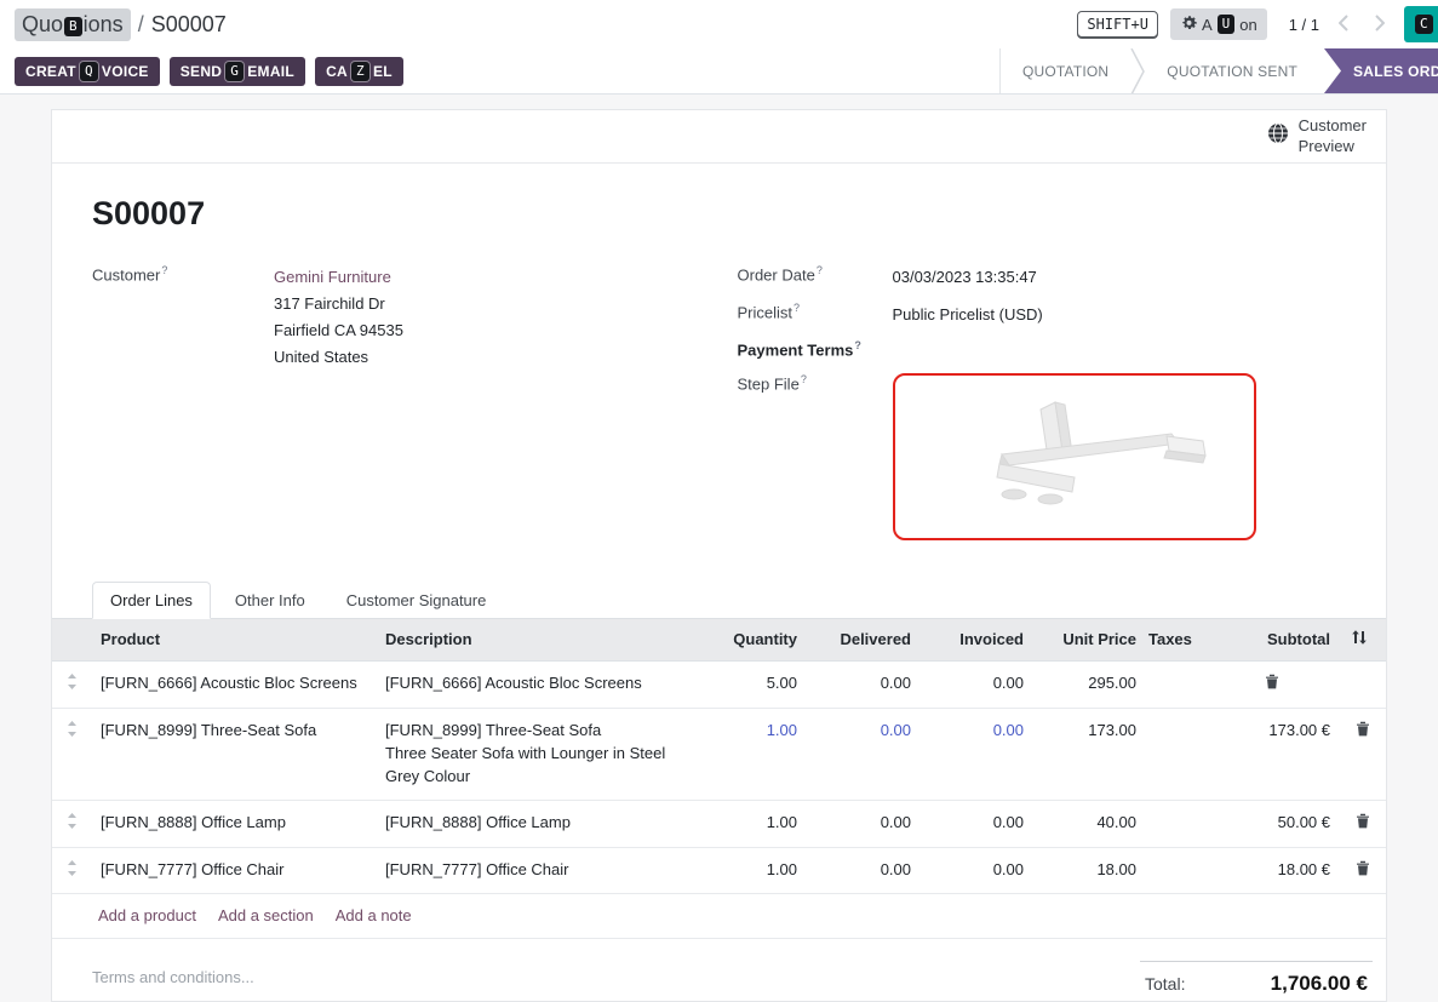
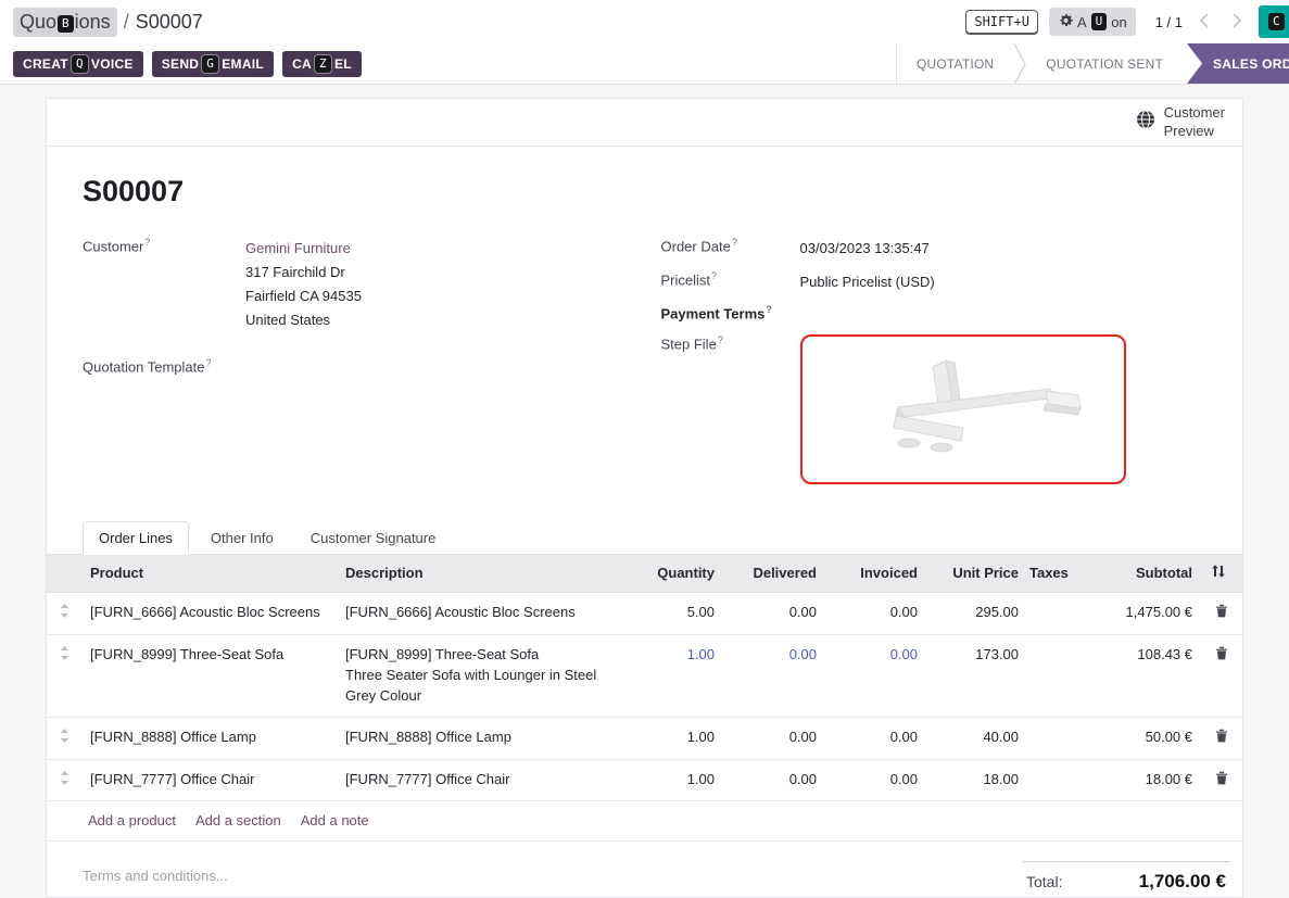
  Quo B ions
  /
  S00007
  SHIFT+U
  A
  U
  on
  1 / 1
  C
  CREAT
  Q
  VOICE
  SEND
  G
  EMAIL
  CA
  Z
  EL
  QUOTATION
  QUOTATION SENT
  SALES ORD
  Customer
  Preview
  S00007
  Customer?
  Gemini Furniture
  317 Fairchild Dr
  Fairfield CA 94535
  United States
+ Quotation Template?
  Order Date?
  03/03/2023 13:35:47
  Pricelist?
  Public Pricelist (USD)
  Payment Terms?
  Step File?
  Order Lines
  Other Info
  Customer Signature
  Product
  Description
  Quantity
  Delivered
  Invoiced
  Unit Price
  Taxes
  Subtotal
  [FURN_6666] Acoustic Bloc Screens
  [FURN_6666] Acoustic Bloc Screens
  5.00
  0.00
  0.00
  295.00
+ 1,475.00 €
  [FURN_8999] Three-Seat Sofa
  [FURN_8999] Three-Seat Sofa
  Three Seater Sofa with Lounger in Steel Grey Colour
  1.00
  0.00
  0.00
  173.00
- 173.00 €
+ 108.43 €
  [FURN_8888] Office Lamp
  [FURN_8888] Office Lamp
  1.00
  0.00
  0.00
  40.00
  50.00 €
  [FURN_7777] Office Chair
  [FURN_7777] Office Chair
  1.00
  0.00
  0.00
  18.00
  18.00 €
  Add a product
  Add a section
  Add a note
  Terms and conditions...
  Total:
  1,706.00 €
